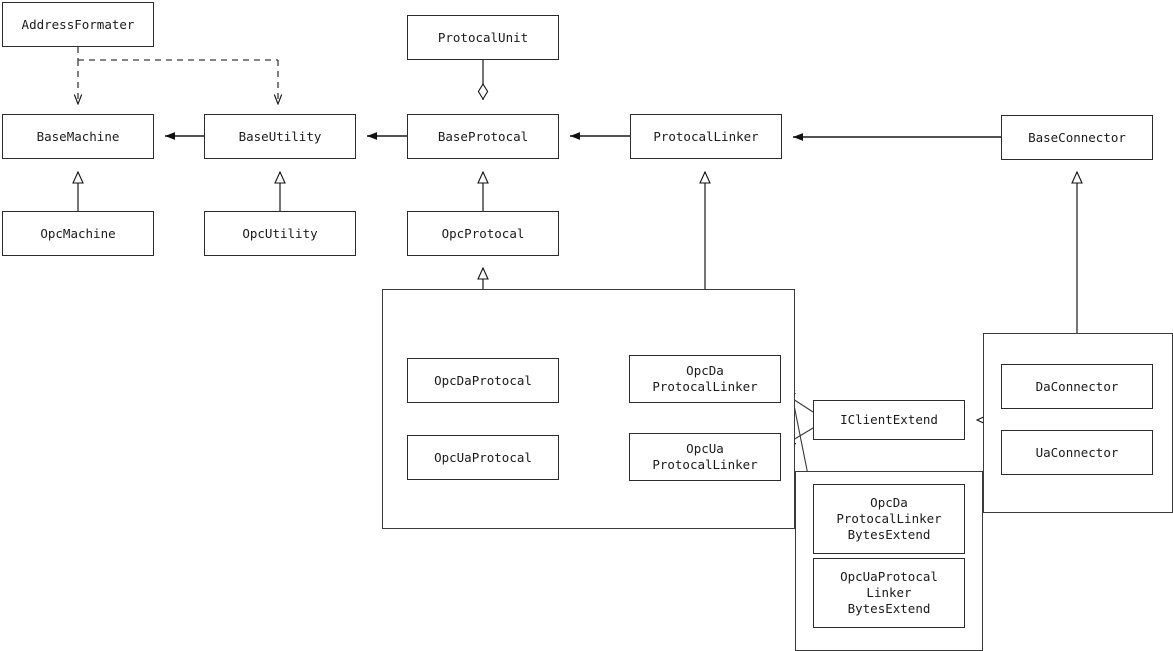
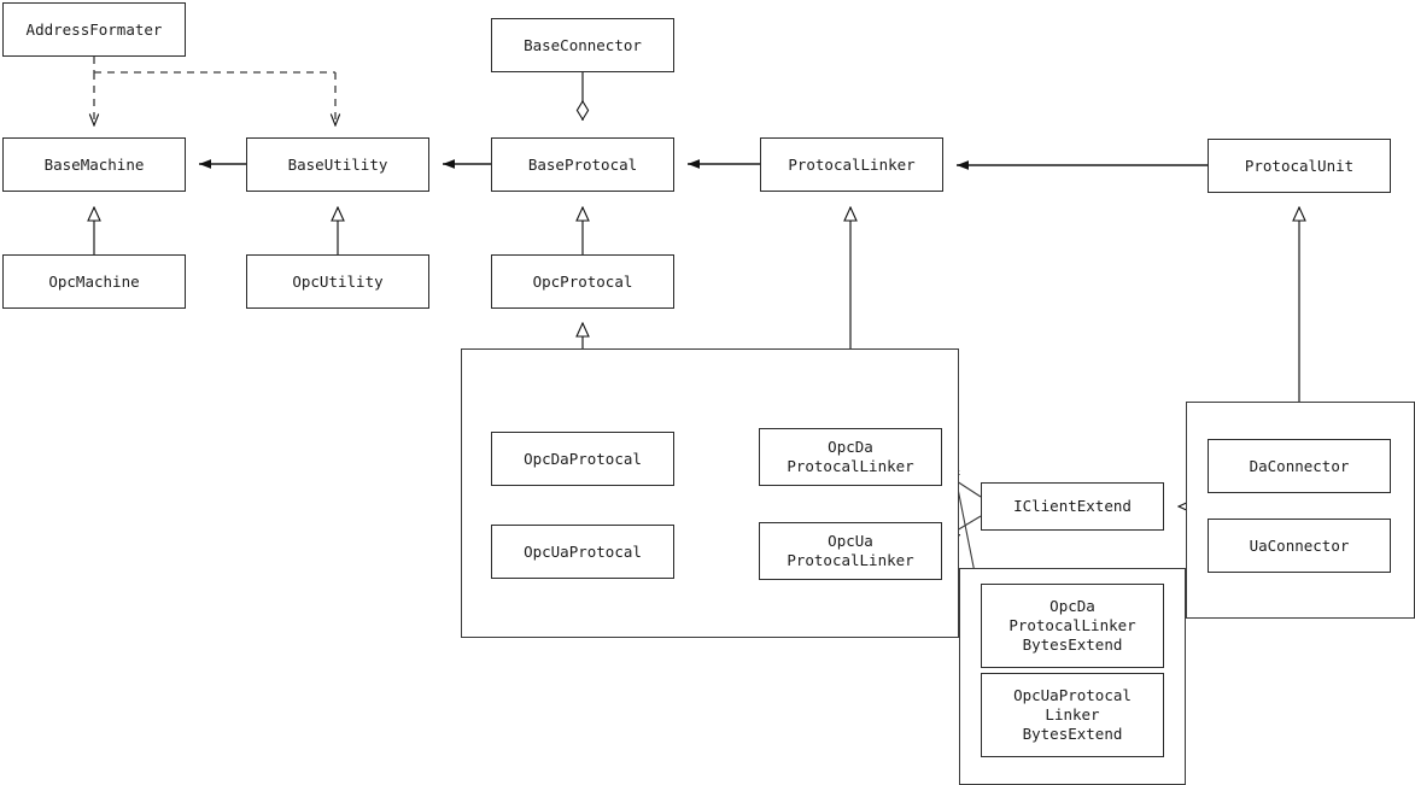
  AddressFormater
  BaseMachine
  OpcMachine
  BaseUtility
  OpcUtility
- ProtocalUnit
+ BaseConnector
  BaseProtocal
  OpcProtocal
  ProtocalLinker
- BaseConnector
+ ProtocalUnit
  OpcDaProtocal
  OpcUaProtocal
  OpcDa
  ProtocalLinker
  OpcUa
  ProtocalLinker
  IClientExtend
  DaConnector
  UaConnector
  OpcDa
  ProtocalLinker
  BytesExtend
  OpcUaProtocal
  Linker
  BytesExtend
